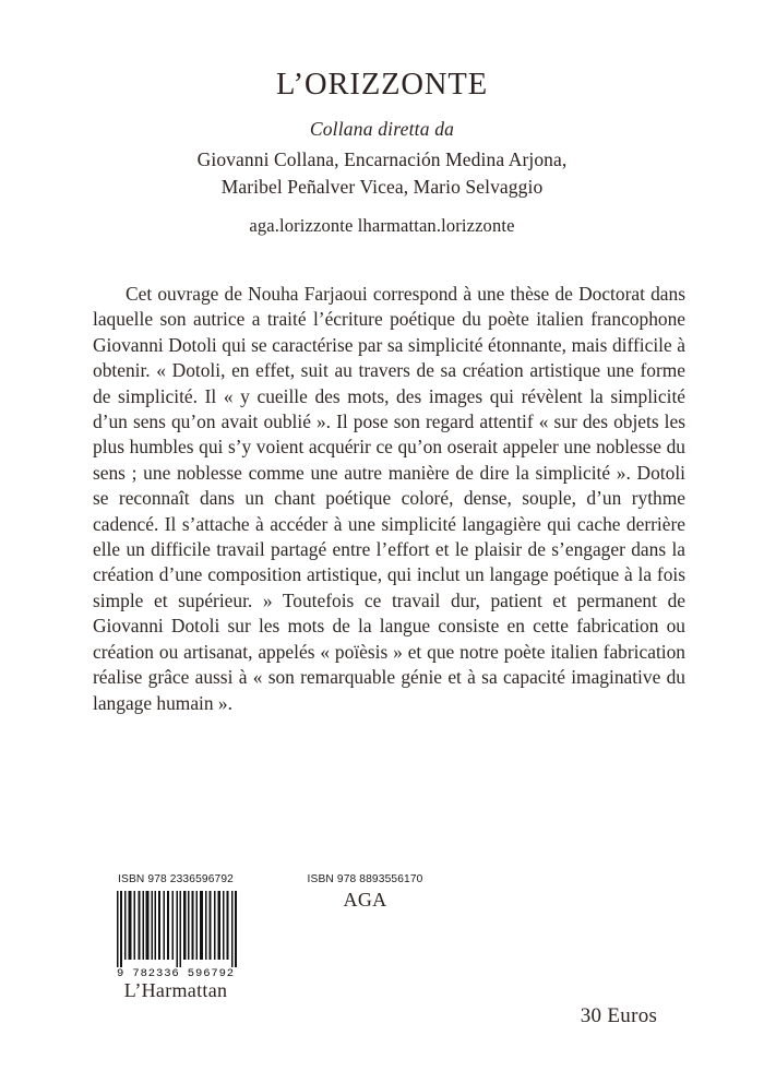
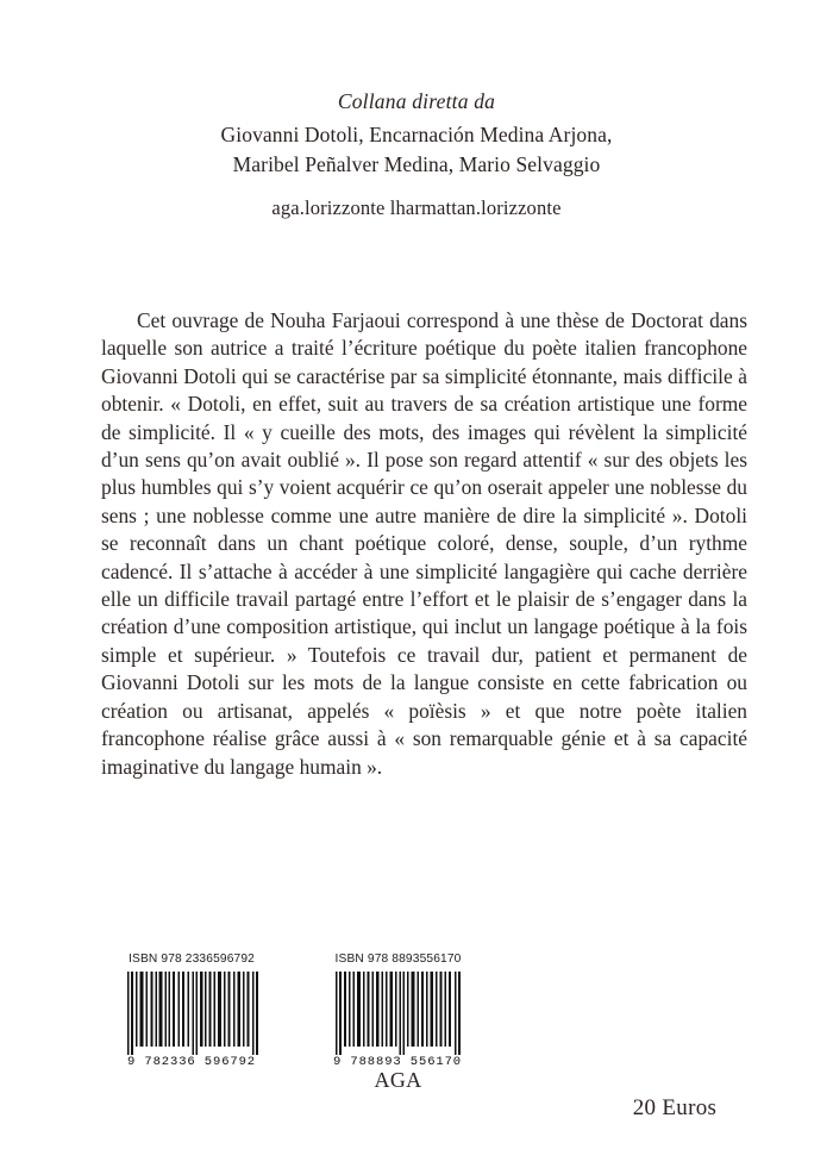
- L’ORIZZONTE
  Collana diretta da
- Giovanni Collana, Encarnación Medina Arjona,
+ Giovanni Dotoli, Encarnación Medina Arjona,
- Maribel Peñalver Vicea, Mario Selvaggio
+ Maribel Peñalver Medina, Mario Selvaggio
  aga.lorizzonte lharmattan.lorizzonte
- Cet ouvrage de Nouha Farjaoui correspond à une thèse de Doctorat dans laquelle son autrice a traité l’écriture poétique du poète italien francophone Giovanni Dotoli qui se caractérise par sa simplicité étonnante, mais difficile à obtenir. « Dotoli, en effet, suit au travers de sa création artistique une forme de simplicité. Il « y cueille des mots, des images qui révèlent la simplicité d’un sens qu’on avait oublié ». Il pose son regard attentif « sur des objets les plus humbles qui s’y voient acquérir ce qu’on oserait appeler une noblesse du sens ; une noblesse comme une autre manière de dire la simplicité ». Dotoli se reconnaît dans un chant poétique coloré, dense, souple, d’un rythme cadencé. Il s’attache à accéder à une simplicité langagière qui cache derrière elle un difficile travail partagé entre l’effort et le plaisir de s’engager dans la création d’une composition artistique, qui inclut un langage poétique à la fois simple et supérieur. » Toutefois ce travail dur, patient et permanent de Giovanni Dotoli sur les mots de la langue consiste en cette fabrication ou création ou artisanat, appelés « poïèsis » et que notre poète italien fabrication réalise grâce aussi à « son remarquable génie et à sa capacité imaginative du langage humain ».
+ Cet ouvrage de Nouha Farjaoui correspond à une thèse de Doctorat dans laquelle son autrice a traité l’écriture poétique du poète italien francophone Giovanni Dotoli qui se caractérise par sa simplicité étonnante, mais difficile à obtenir. « Dotoli, en effet, suit au travers de sa création artistique une forme de simplicité. Il « y cueille des mots, des images qui révèlent la simplicité d’un sens qu’on avait oublié ». Il pose son regard attentif « sur des objets les plus humbles qui s’y voient acquérir ce qu’on oserait appeler une noblesse du sens ; une noblesse comme une autre manière de dire la simplicité ». Dotoli se reconnaît dans un chant poétique coloré, dense, souple, d’un rythme cadencé. Il s’attache à accéder à une simplicité langagière qui cache derrière elle un difficile travail partagé entre l’effort et le plaisir de s’engager dans la création d’une composition artistique, qui inclut un langage poétique à la fois simple et supérieur. » Toutefois ce travail dur, patient et permanent de Giovanni Dotoli sur les mots de la langue consiste en cette fabrication ou création ou artisanat, appelés « poïèsis » et que notre poète italien francophone réalise grâce aussi à « son remarquable génie et à sa capacité imaginative du langage humain ».
  ISBN 978 2336596792
  9 782336 596792
- L’Harmattan
  ISBN 978 8893556170
+ 9 788893 556170
  AGA
- 30 Euros
+ 20 Euros
